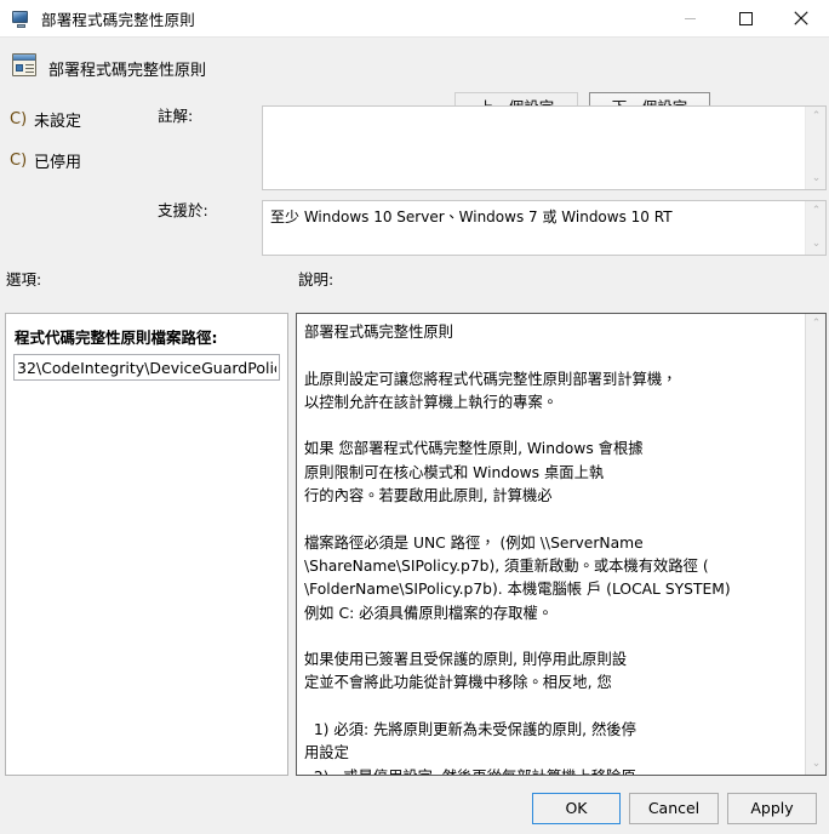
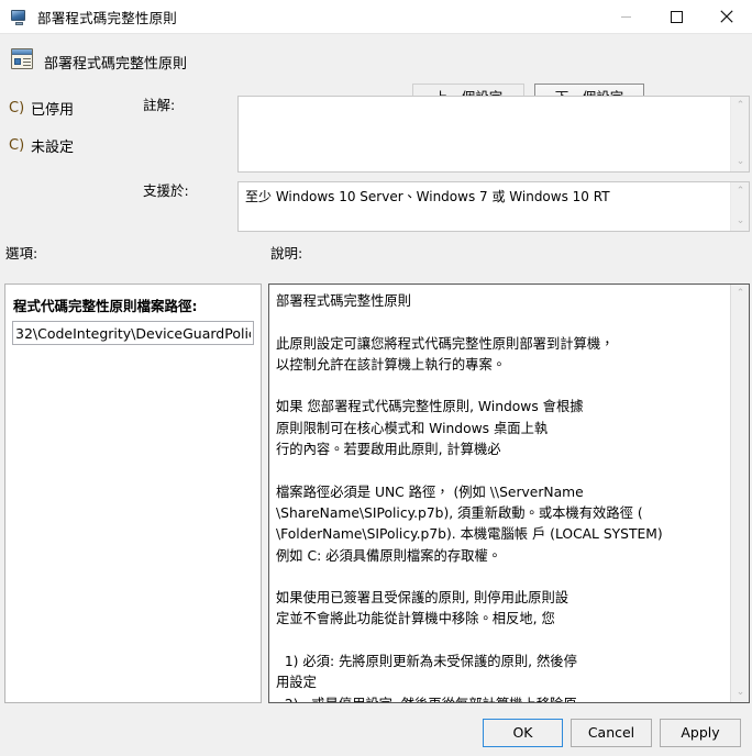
  部署程式碼完整性原則
  部署程式碼完整性原則
  C)
- 未設定
+ 已停用
  C)
- 已停用
+ 未設定
  註解:
  ⌃
  ⌄
  支援於:
  至少 Windows 10 Server、Windows 7 或 Windows 10 RT
  ⌃
  ⌄
  選項:
  說明:
  程式代碼完整性原則檔案路徑:
  32\CodeIntegrity\DeviceGuardPoli
  部署程式碼完整性原則
  此原則設定可讓您將程式代碼完整性原則部署到計算機，
  以控制允許在該計算機上執行的專案。
  如果 您部署程式代碼完整性原則, Windows 會根據
  原則限制可在核心模式和 Windows 桌面上執
  行的內容。若要啟用此原則, 計算機必
  檔案路徑必須是 UNC 路徑， (例如 \\ServerName
  \ShareName\SIPolicy.p7b), 須重新啟動。或本機有效路徑 (
  \FolderName\SIPolicy.p7b). 本機電腦帳 戶 (LOCAL SYSTEM)
  例如 C: 必須具備原則檔案的存取權。
  如果使用已簽署且受保護的原則, 則停用此原則設
  定並不會將此功能從計算機中移除。相反地, 您
  1) 必須: 先將原則更新為未受保護的原則, 然後停
  用設定
  ⌃
  ⌄
  OK
  Cancel
  Apply
